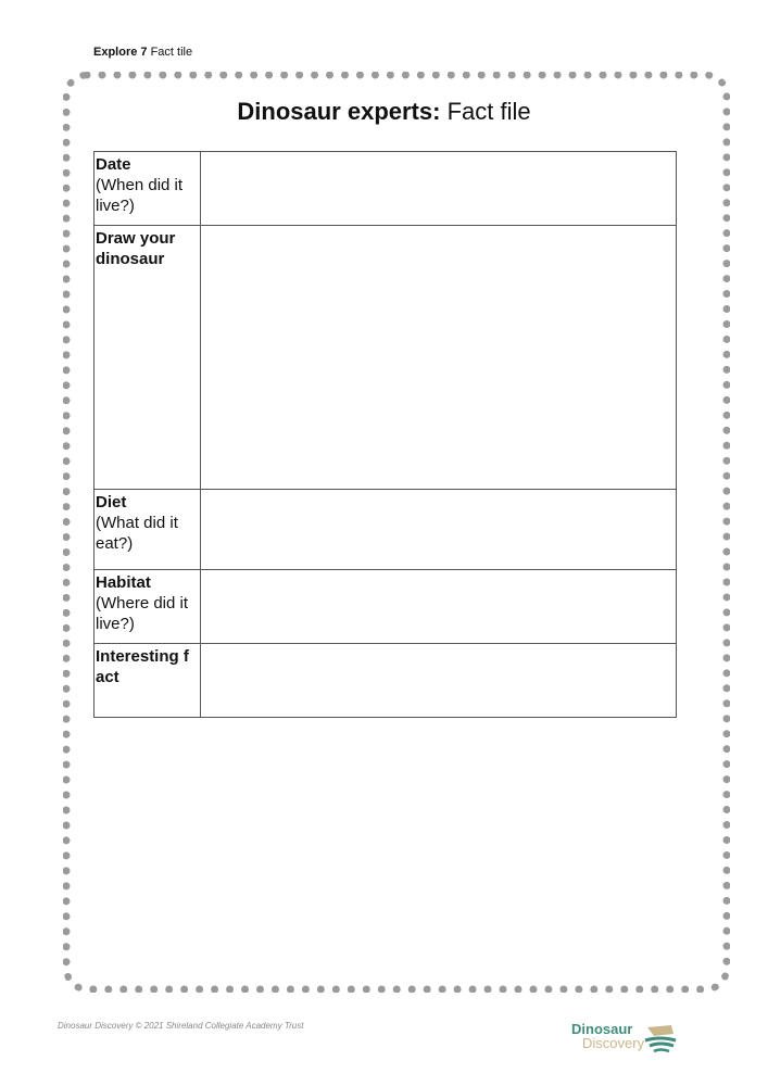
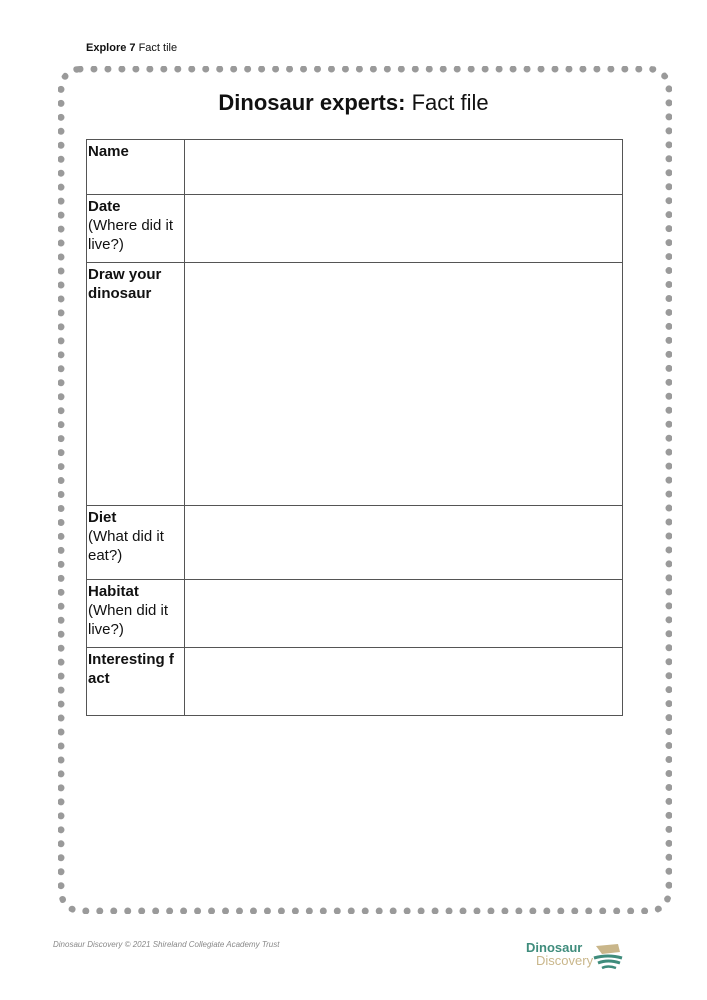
  Explore 7 Fact tile
  Dinosaur experts: Fact file
+ Name
- Date(When did it live?)
+ Date(Where did it live?)
  Draw your dinosaur
  Diet(What did it eat?)
- Habitat(Where did it live?)
+ Habitat(When did it live?)
  Interesting f act
  Dinosaur Discovery © 2021 Shireland Collegiate Academy Trust
  Dinosaur
  Discovery
